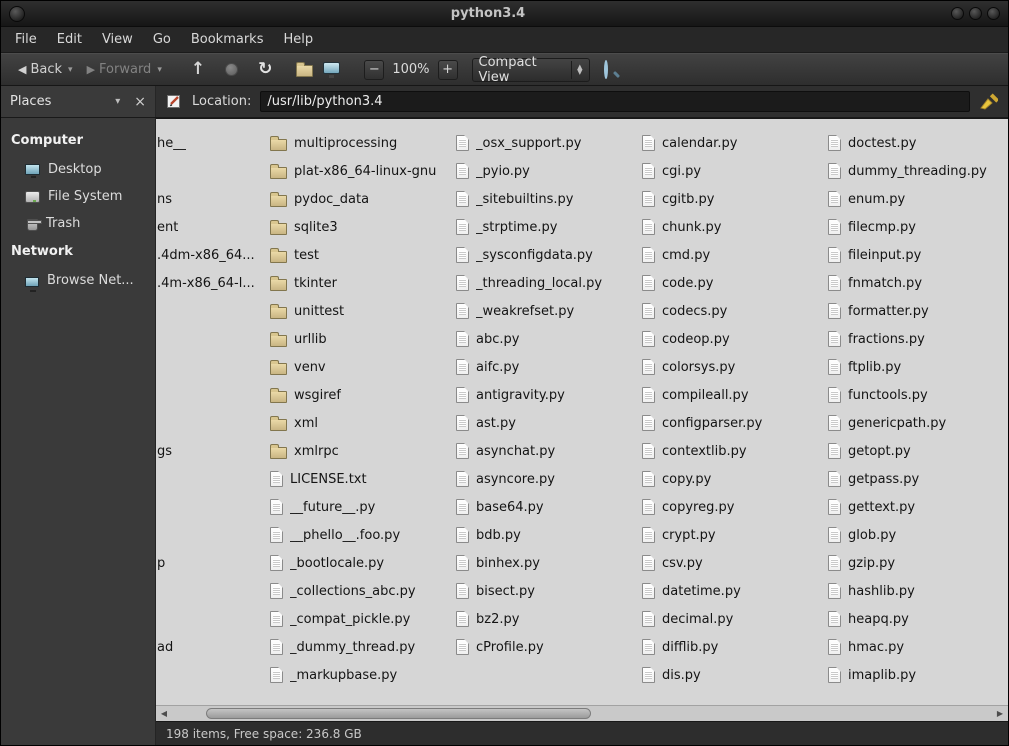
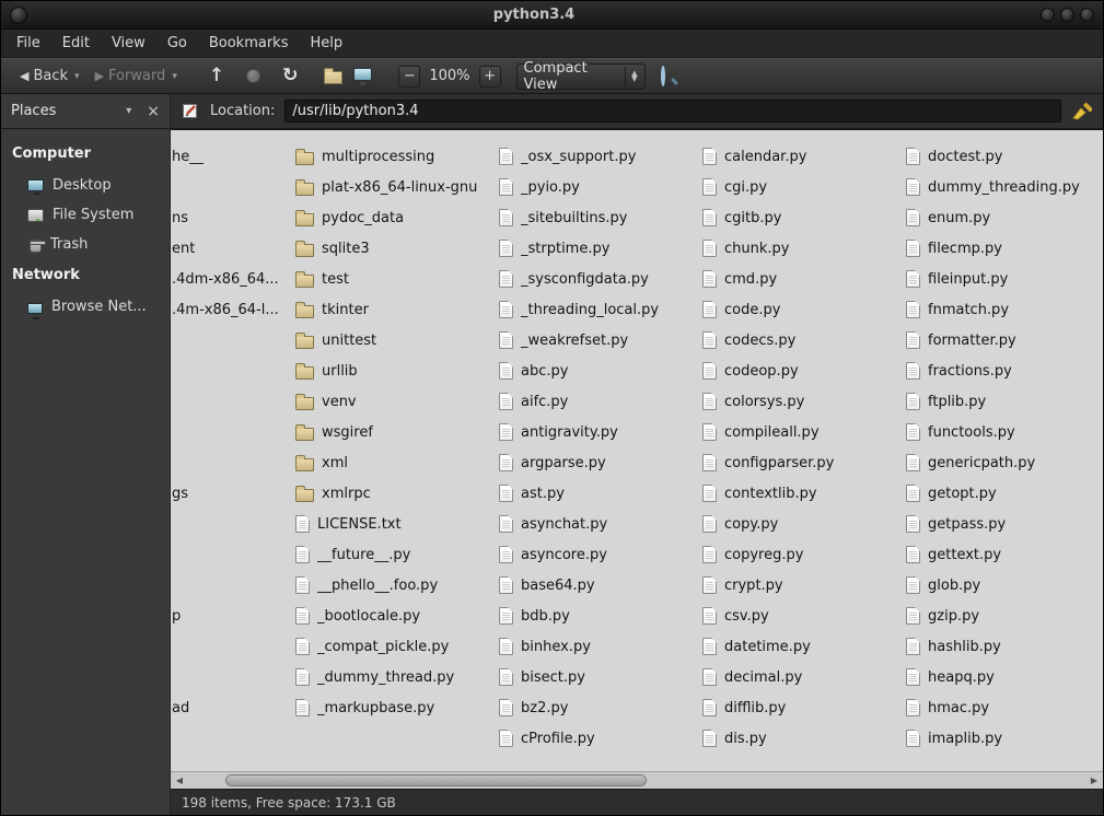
  python3.4
  File
  Edit
  View
  Go
  Bookmarks
  Help
  ◀
  Back
  ▾
  ▶
  Forward
  ▾
  ↑
  ↻
  −
  100%
  +
  Compact View
  ▲
  ▼
  Places
  ▾
  ×
  Location:
  /usr/lib/python3.4
  Computer
  Desktop
  File System
  Trash
  Network
  Browse Net...
  he__
  ns
  ent
  .4dm-x86_64...
  .4m-x86_64-l...
  gs
  p
  ad
  multiprocessing
  plat-x86_64-linux-gnu
  pydoc_data
  sqlite3
  test
  tkinter
  unittest
  urllib
  venv
  wsgiref
  xml
  xmlrpc
  LICENSE.txt
  __future__.py
  __phello__.foo.py
  _bootlocale.py
- _collections_abc.py
  _compat_pickle.py
  _dummy_thread.py
  _markupbase.py
  _osx_support.py
  _pyio.py
  _sitebuiltins.py
  _strptime.py
  _sysconfigdata.py
  _threading_local.py
  _weakrefset.py
  abc.py
  aifc.py
  antigravity.py
+ argparse.py
  ast.py
  asynchat.py
  asyncore.py
  base64.py
  bdb.py
  binhex.py
  bisect.py
  bz2.py
  cProfile.py
  calendar.py
  cgi.py
  cgitb.py
  chunk.py
  cmd.py
  code.py
  codecs.py
  codeop.py
  colorsys.py
  compileall.py
  configparser.py
  contextlib.py
  copy.py
  copyreg.py
  crypt.py
  csv.py
  datetime.py
  decimal.py
  difflib.py
  dis.py
  doctest.py
  dummy_threading.py
  enum.py
  filecmp.py
  fileinput.py
  fnmatch.py
  formatter.py
  fractions.py
  ftplib.py
  functools.py
  genericpath.py
  getopt.py
  getpass.py
  gettext.py
  glob.py
  gzip.py
  hashlib.py
  heapq.py
  hmac.py
  imaplib.py
  ◀
  ▶
- 198 items, Free space: 236.8 GB
+ 198 items, Free space: 173.1 GB
